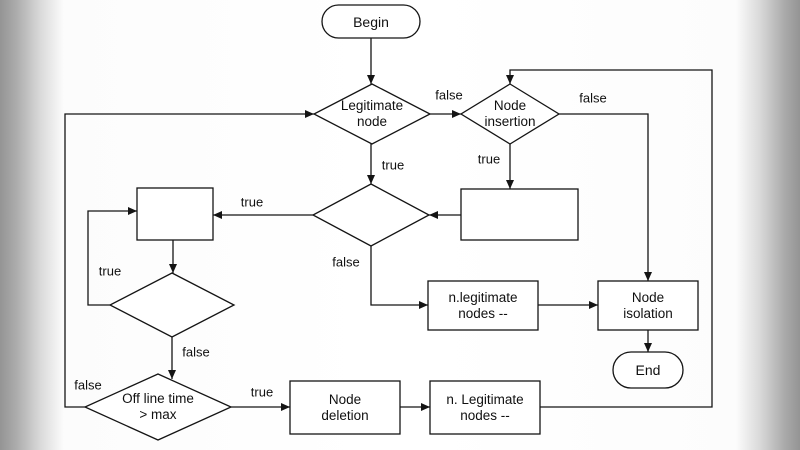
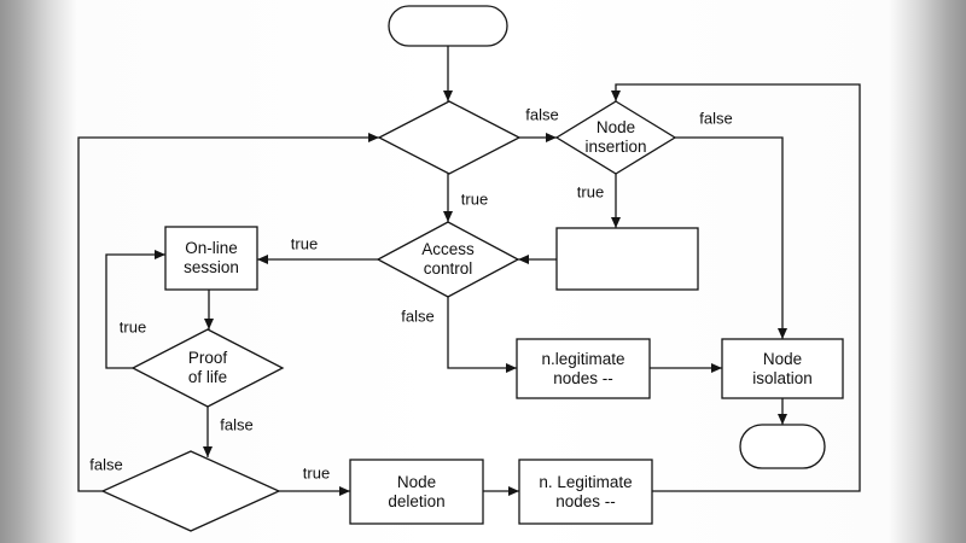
- Begin
- Legitimate
- node
  Node
  insertion
+ Access
+ control
+ On-line
+ session
+ Proof
+ of life
  n.legitimate
  nodes --
  Node
  isolation
- End
- Off line time
- > max
  Node
  deletion
  n. Legitimate
  nodes --
  false
  true
  true
  false
  true
  false
  true
  false
  true
  false
